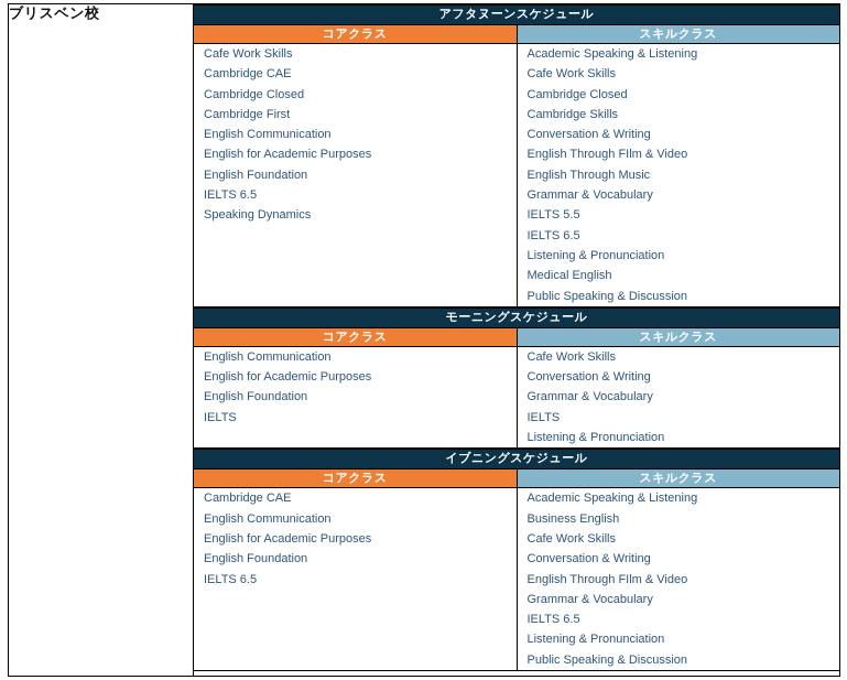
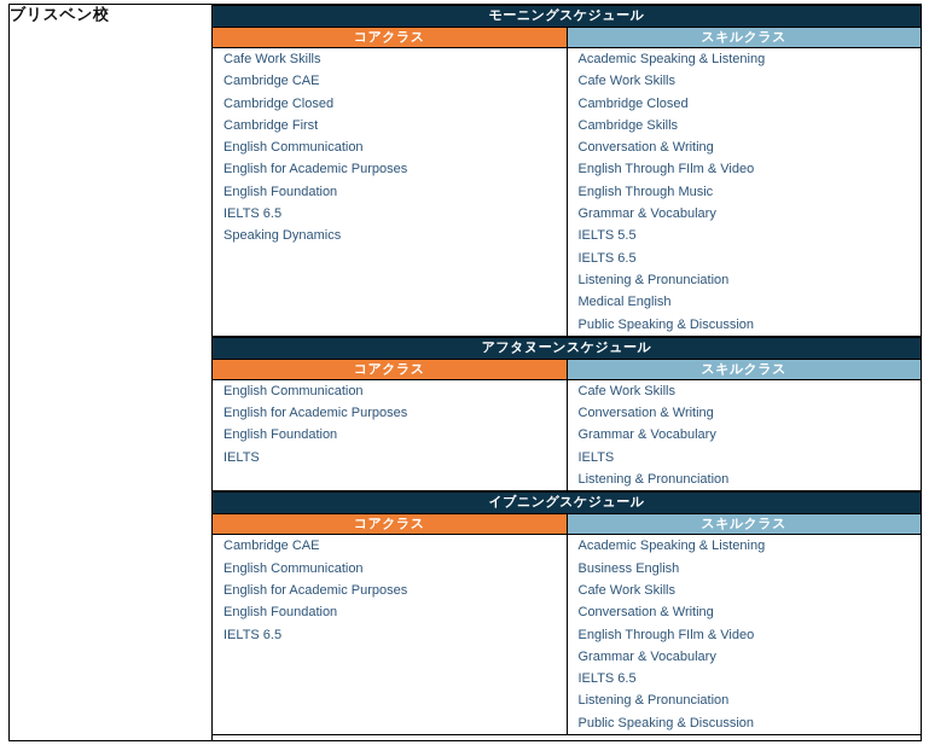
  ブリスベン校
- アフタヌーンスケジュール
+ モーニングスケジュール
  コアクラス	スキルクラス
  Cafe Work SkillsCambridge CAECambridge ClosedCambridge FirstEnglish CommunicationEnglish for Academic PurposesEnglish FoundationIELTS 6.5Speaking Dynamics	Academic Speaking & ListeningCafe Work SkillsCambridge ClosedCambridge SkillsConversation & WritingEnglish Through FIlm & VideoEnglish Through MusicGrammar & VocabularyIELTS 5.5IELTS 6.5Listening & PronunciationMedical EnglishPublic Speaking & Discussion
- モーニングスケジュール
+ アフタヌーンスケジュール
  コアクラス	スキルクラス
  English CommunicationEnglish for Academic PurposesEnglish FoundationIELTS	Cafe Work SkillsConversation & WritingGrammar & VocabularyIELTSListening & Pronunciation
  イブニングスケジュール
  コアクラス	スキルクラス
  Cambridge CAEEnglish CommunicationEnglish for Academic PurposesEnglish FoundationIELTS 6.5	Academic Speaking & ListeningBusiness EnglishCafe Work SkillsConversation & WritingEnglish Through FIlm & VideoGrammar & VocabularyIELTS 6.5Listening & PronunciationPublic Speaking & Discussion
